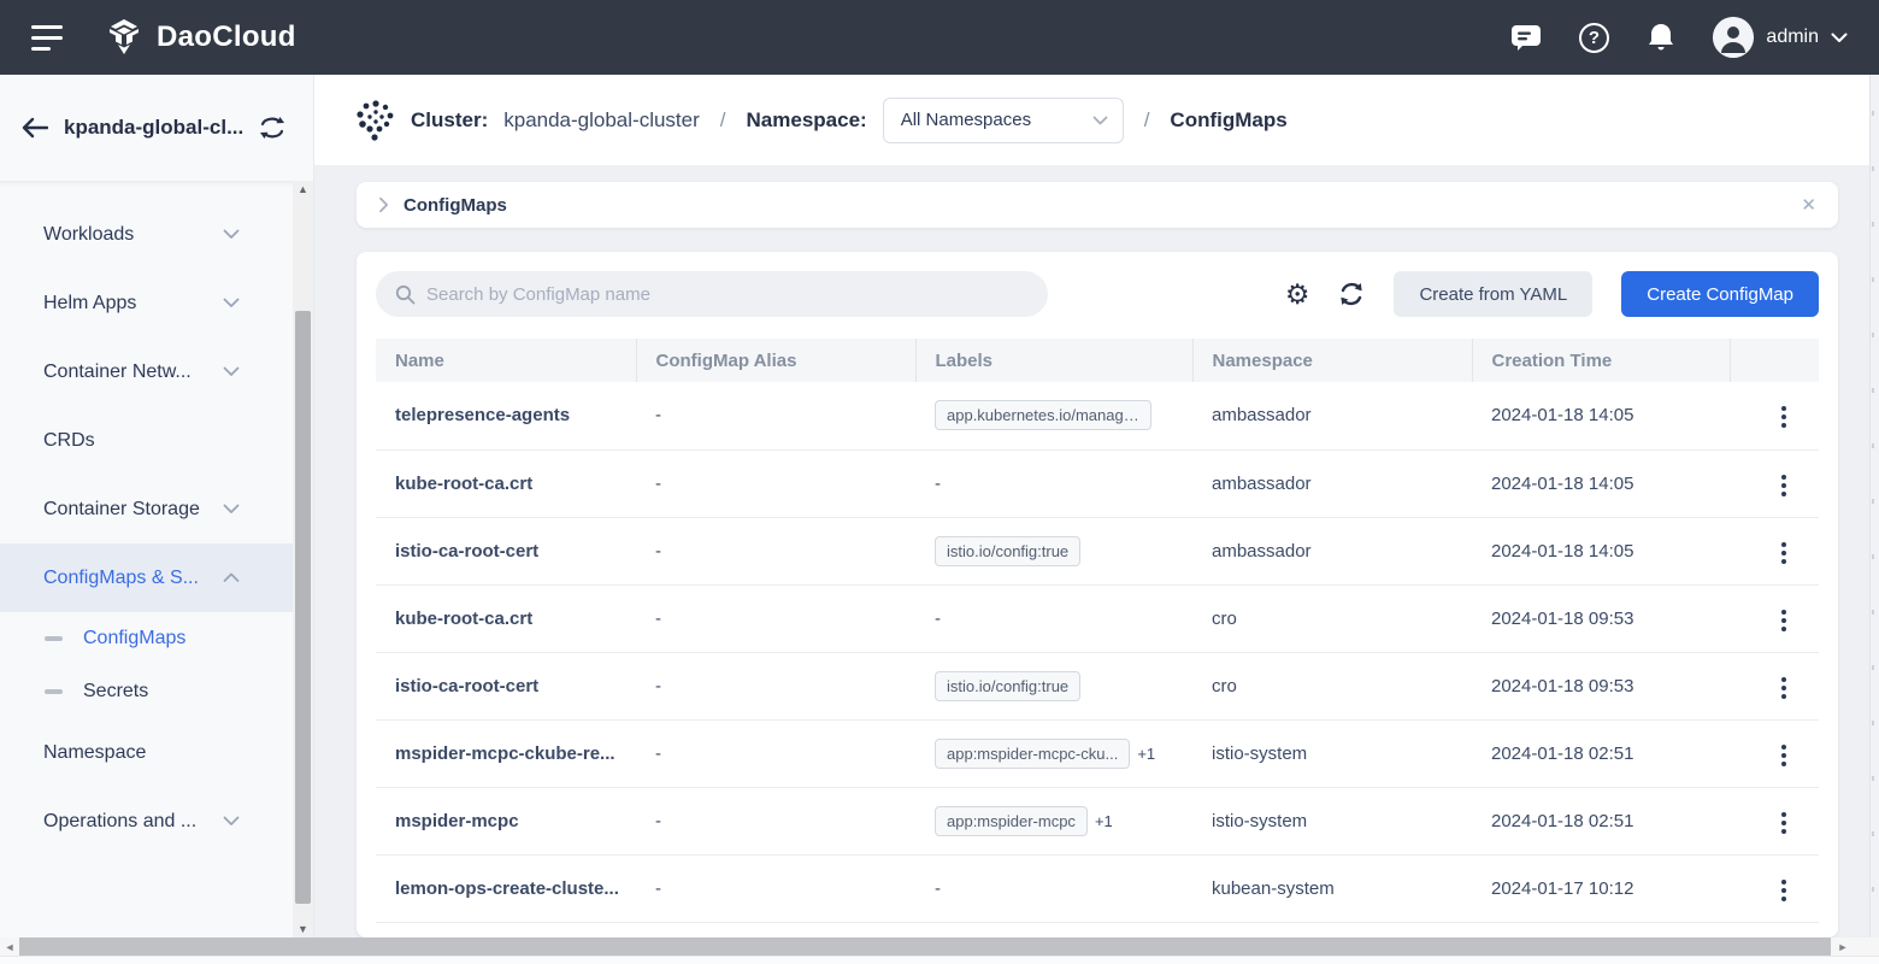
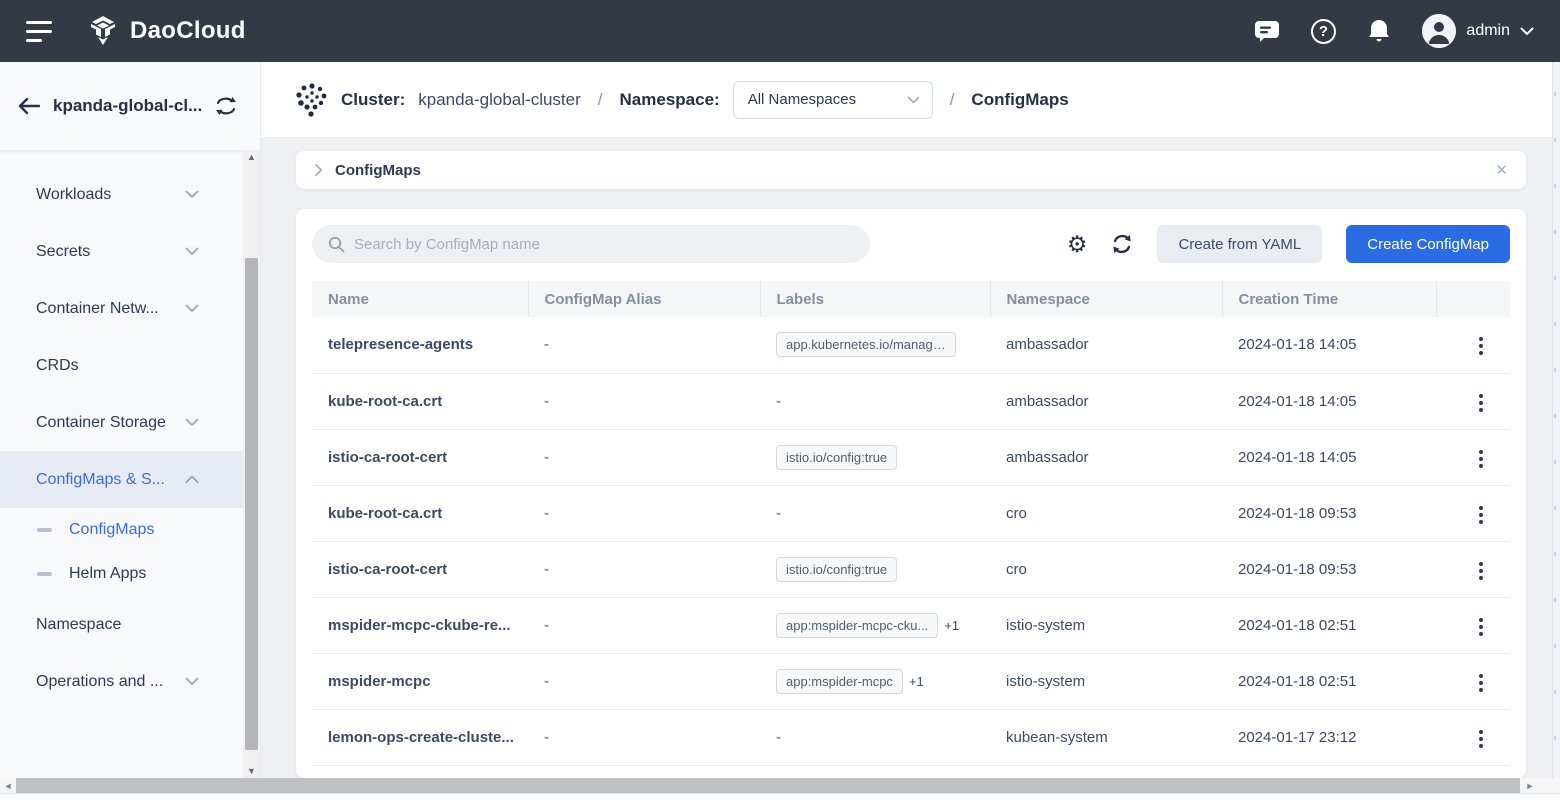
  DaoCloud
  ?
  admin
  kpanda-global-cl...
  Workloads
- Helm Apps
+ Secrets
  Container Netw...
  CRDs
  Container Storage
  ConfigMaps & S...
  ConfigMaps
- Secrets
+ Helm Apps
  Namespace
  Operations and ...
  ▲
  ▼
  Cluster:
  kpanda-global-cluster
  /
  Namespace:
  All Namespaces
  /
  ConfigMaps
  ConfigMaps
  ✕
  Search by ConfigMap name
  ⚙
  Create from YAML
  Create ConfigMap
  Name	ConfigMap Alias	Labels	Namespace	Creation Time
  telepresence-agents	-	app.kubernetes.io/manage...	ambassador	2024-01-18 14:05
  kube-root-ca.crt	-	-	ambassador	2024-01-18 14:05
  istio-ca-root-cert	-	istio.io/config:true	ambassador	2024-01-18 14:05
  kube-root-ca.crt	-	-	cro	2024-01-18 09:53
  istio-ca-root-cert	-	istio.io/config:true	cro	2024-01-18 09:53
  mspider-mcpc-ckube-re...	-	app:mspider-mcpc-cku... +1	istio-system	2024-01-18 02:51
  mspider-mcpc	-	app:mspider-mcpc +1	istio-system	2024-01-18 02:51
- lemon-ops-create-cluste...	-	-	kubean-system	2024-01-17 10:12
+ lemon-ops-create-cluste...	-	-	kubean-system	2024-01-17 23:12
  ◄
  ►
